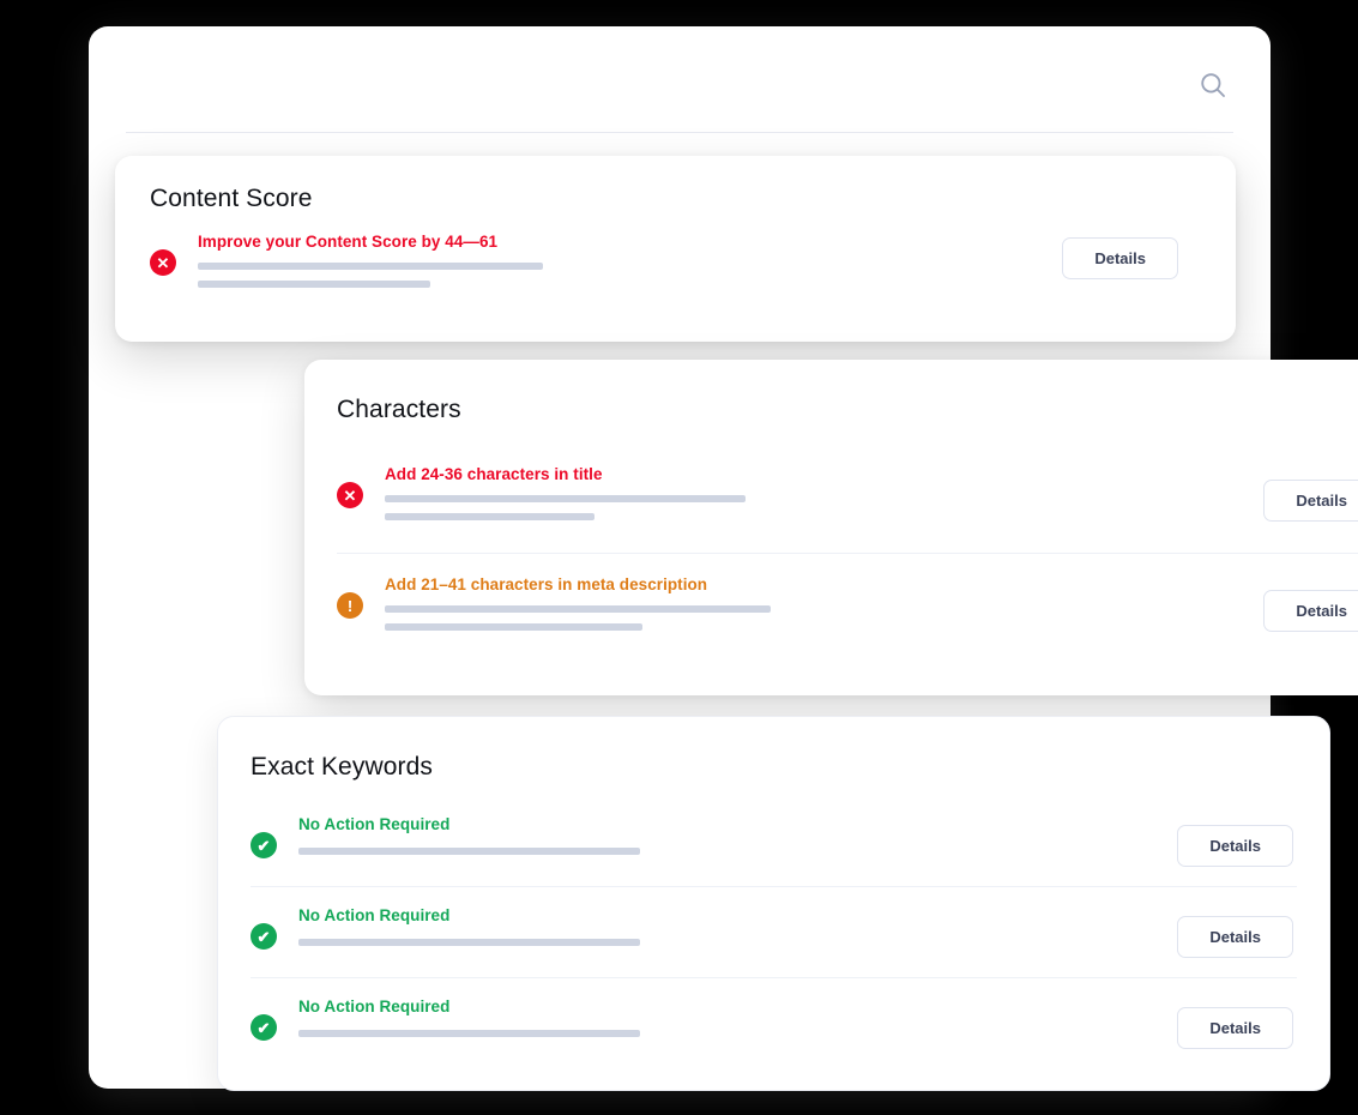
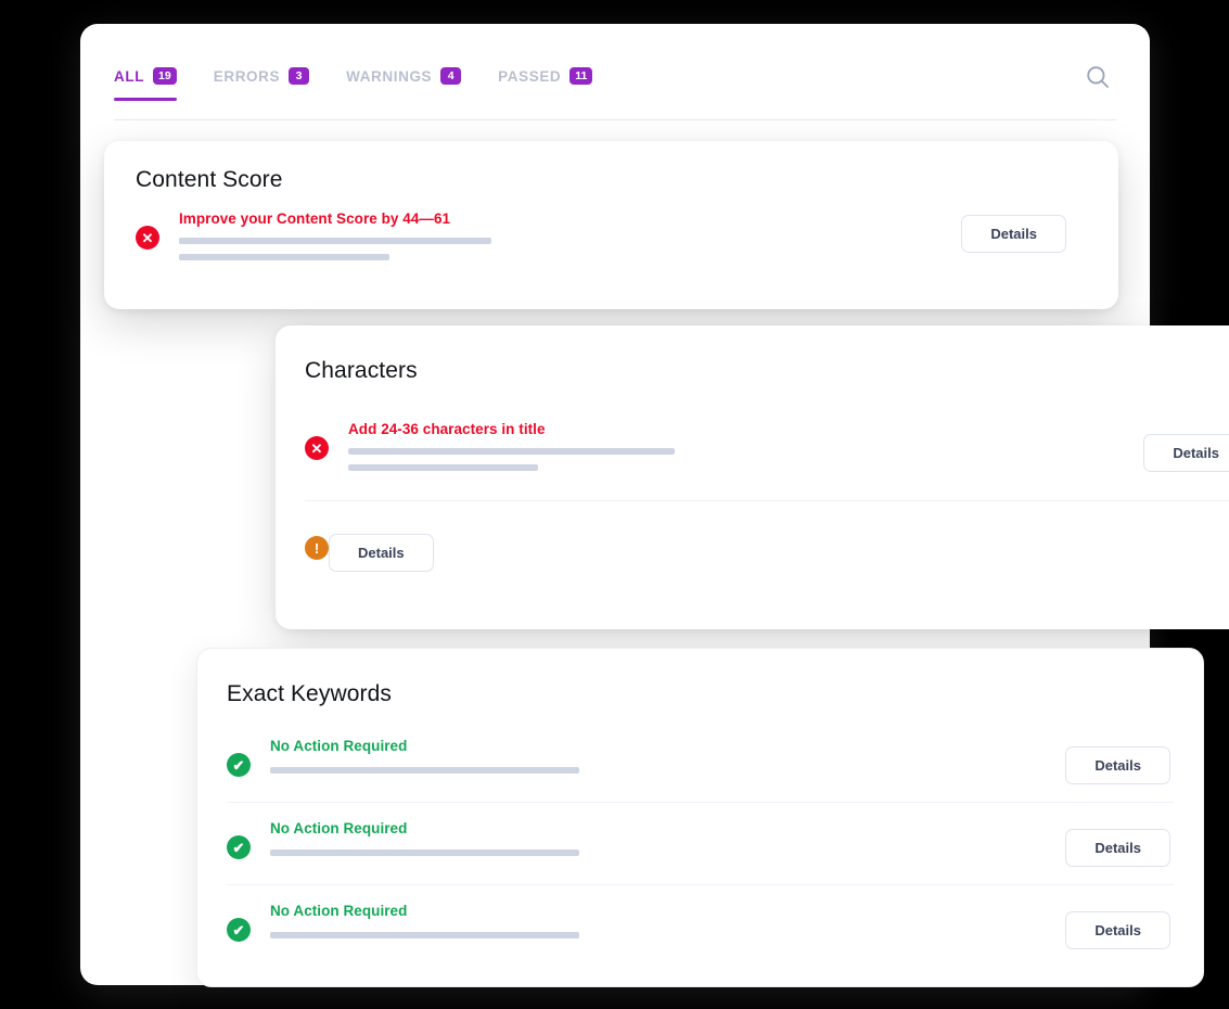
+ ALL
+ 19
+ ERRORS
+ 3
+ WARNINGS
+ 4
+ PASSED
+ 11
  Content Score
  ✕
  Improve your Content Score by 44—61
  Details
  Characters
  ✕
  Add 24-36 characters in title
  Details
  !
- Add 21–41 characters in meta description
  Details
  Exact Keywords
  ✔
  No Action Required
  Details
  ✔
  No Action Required
  Details
  ✔
  No Action Required
  Details
